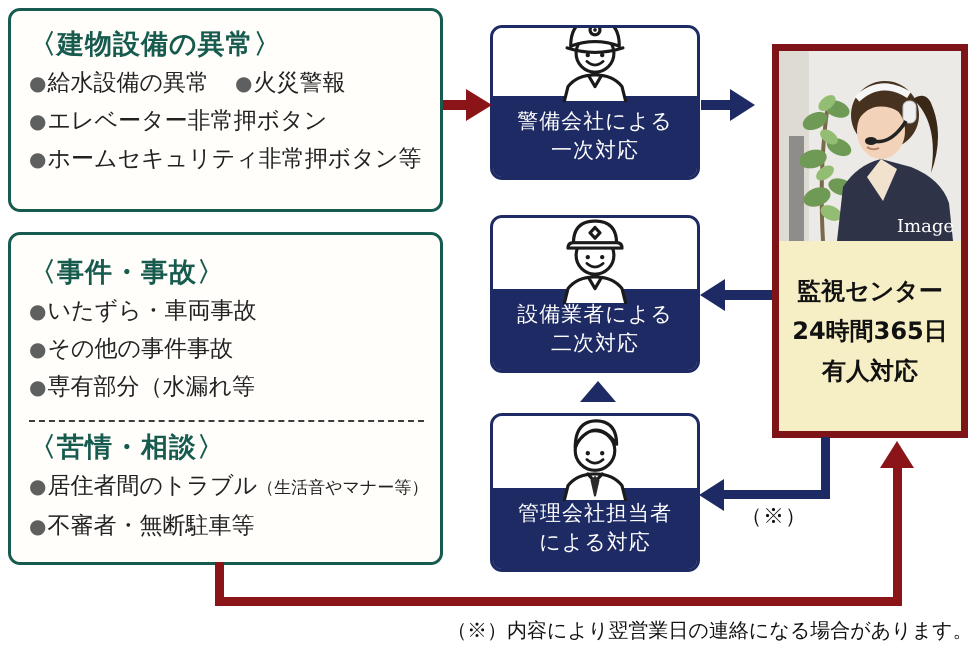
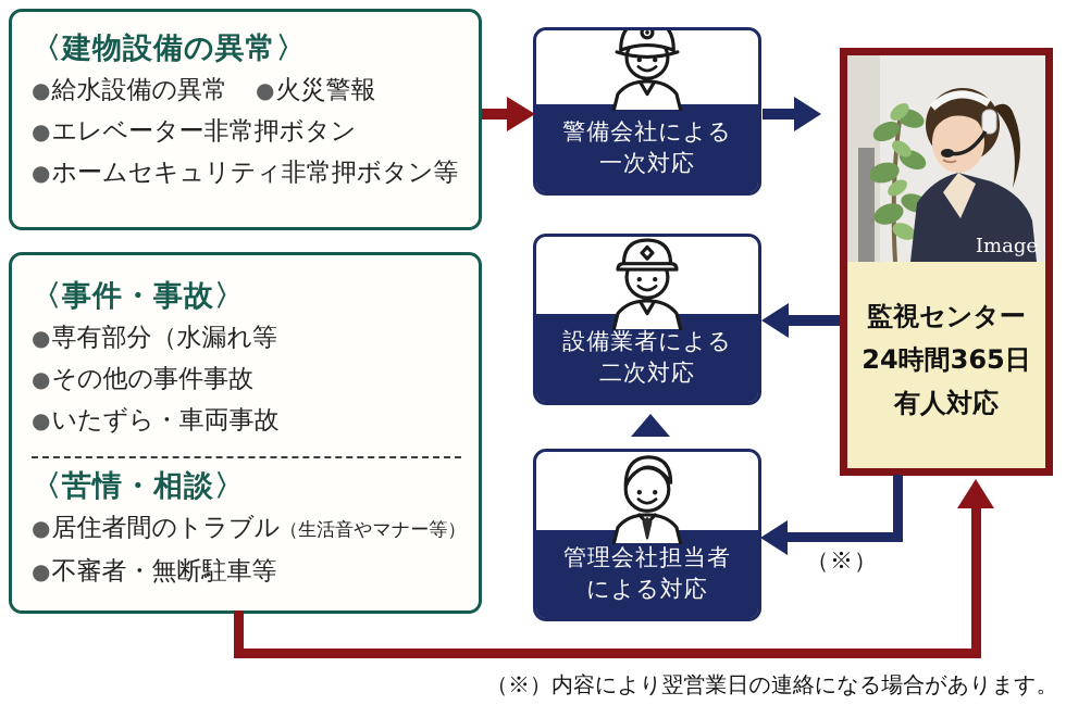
  〈建物設備の異常〉
  ●給水設備の異常 ●火災警報
  ●エレベーター非常押ボタン
  ●ホームセキュリティ非常押ボタン等
  〈事件・事故〉
- ●いたずら・車両事故
+ ●専有部分（水漏れ等
  ●その他の事件事故
- ●専有部分（水漏れ等
+ ●いたずら・車両事故
  〈苦情・相談〉
  ●居住者間のトラブル（生活音やマナー等）
  ●不審者・無断駐車等
  警備会社による
  一次対応
  設備業者による
  二次対応
  管理会社担当者
  による対応
  Image
  監視センター
  24時間365日
  有人対応
  （※）
  （※）内容により翌営業日の連絡になる場合があります。
